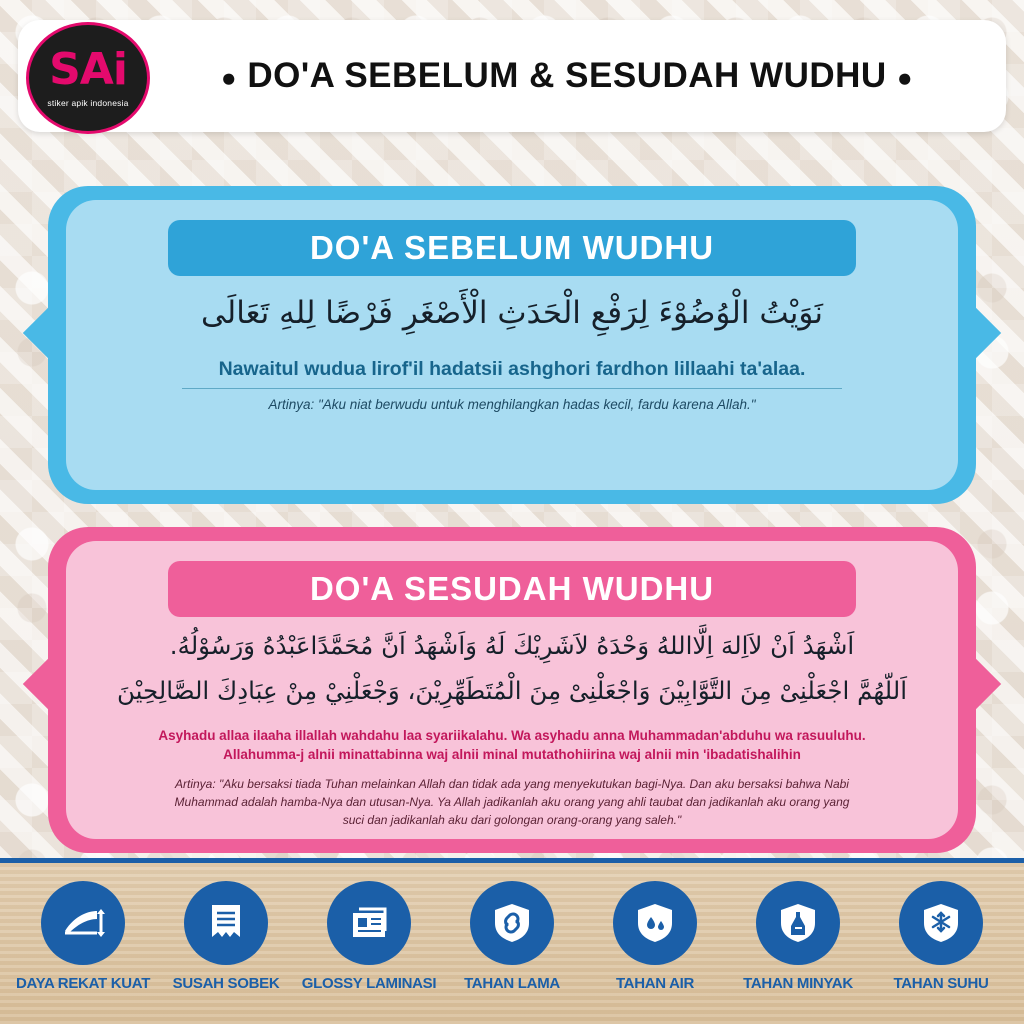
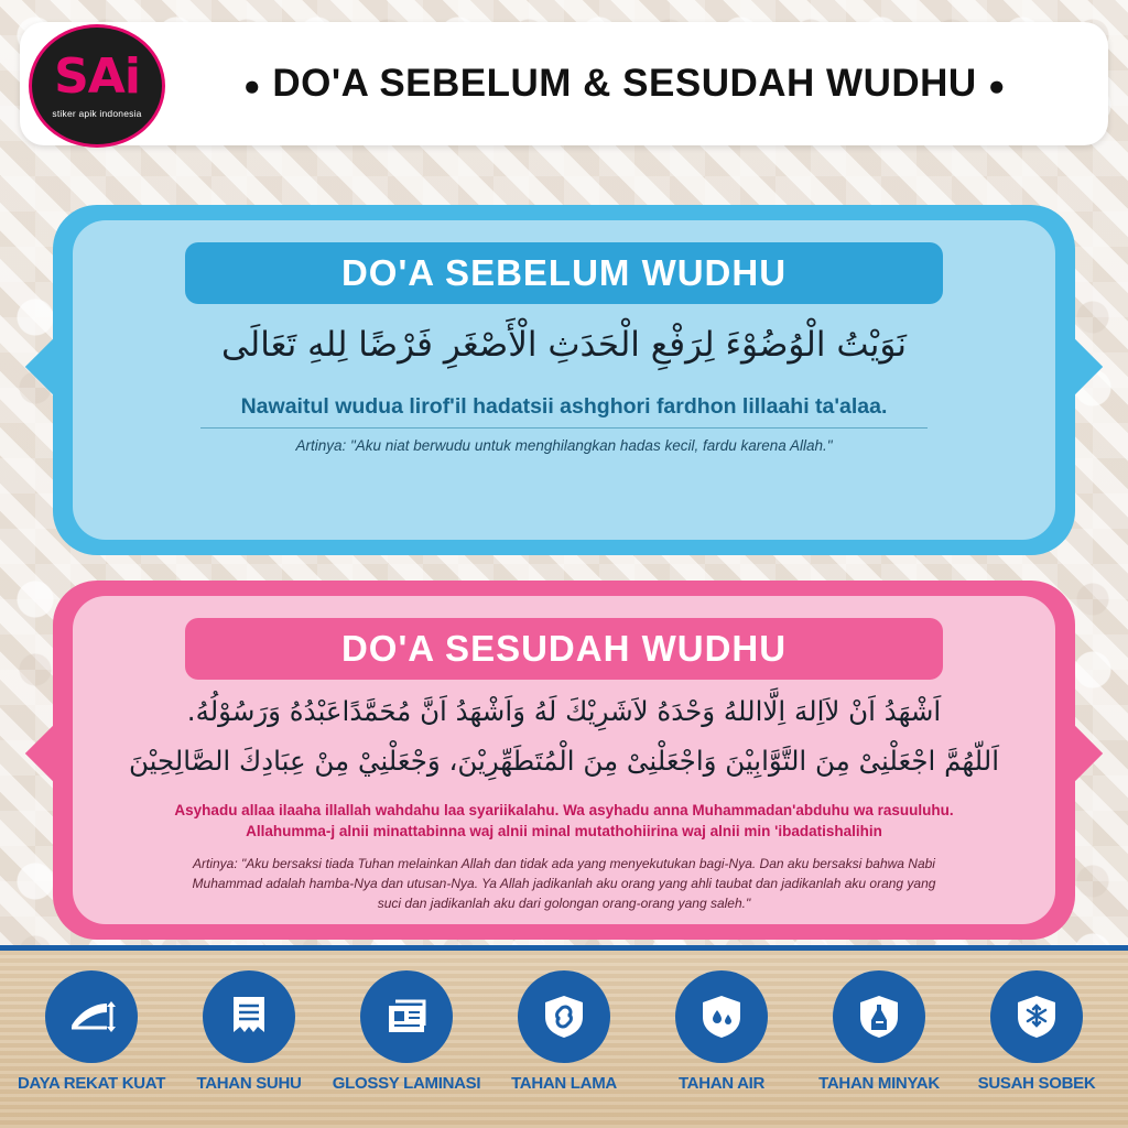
  ● DO'A SEBELUM & SESUDAH WUDHU ●
  SAi
  stiker apik indonesia
  DO'A SEBELUM WUDHU
  نَوَيْتُ الْوُضُوْءَ لِرَفْعِ الْحَدَثِ الْأَصْغَرِ فَرْضًا لِلهِ تَعَالَى
  Nawaitul wudua lirof'il hadatsii ashghori fardhon lillaahi ta'alaa.
  Artinya: "Aku niat berwudu untuk menghilangkan hadas kecil, fardu karena Allah."
  DO'A SESUDAH WUDHU
  اَشْهَدُ اَنْ لاَاِلهَ اِلَّااللهُ وَحْدَهُ لاَشَرِيْكَ لَهُ وَاَشْهَدُ اَنَّ مُحَمَّدًاعَبْدُهُ وَرَسُوْلُهُ.
  اَللّهُمَّ اجْعَلْنِىْ مِنَ التَّوَّابِيْنَ وَاجْعَلْنِىْ مِنَ الْمُتَطَهِّرِيْنَ، وَجْعَلْنِيْ مِنْ عِبَادِكَ الصَّالِحِيْنَ
  Asyhadu allaa ilaaha illallah wahdahu laa syariikalahu. Wa asyhadu anna Muhammadan'abduhu wa rasuuluhu.
  Allahumma-j alnii minattabinna waj alnii minal mutathohiirina waj alnii min 'ibadatishalihin
  Artinya: "Aku bersaksi tiada Tuhan melainkan Allah dan tidak ada yang menyekutukan bagi-Nya. Dan aku bersaksi bahwa Nabi Muhammad adalah hamba-Nya dan utusan-Nya. Ya Allah jadikanlah aku orang yang ahli taubat dan jadikanlah aku orang yang suci dan jadikanlah aku dari golongan orang-orang yang saleh."
  DAYA REKAT KUAT
- SUSAH SOBEK
+ TAHAN SUHU
  GLOSSY LAMINASI
  TAHAN LAMA
  TAHAN AIR
  TAHAN MINYAK
- TAHAN SUHU
+ SUSAH SOBEK
